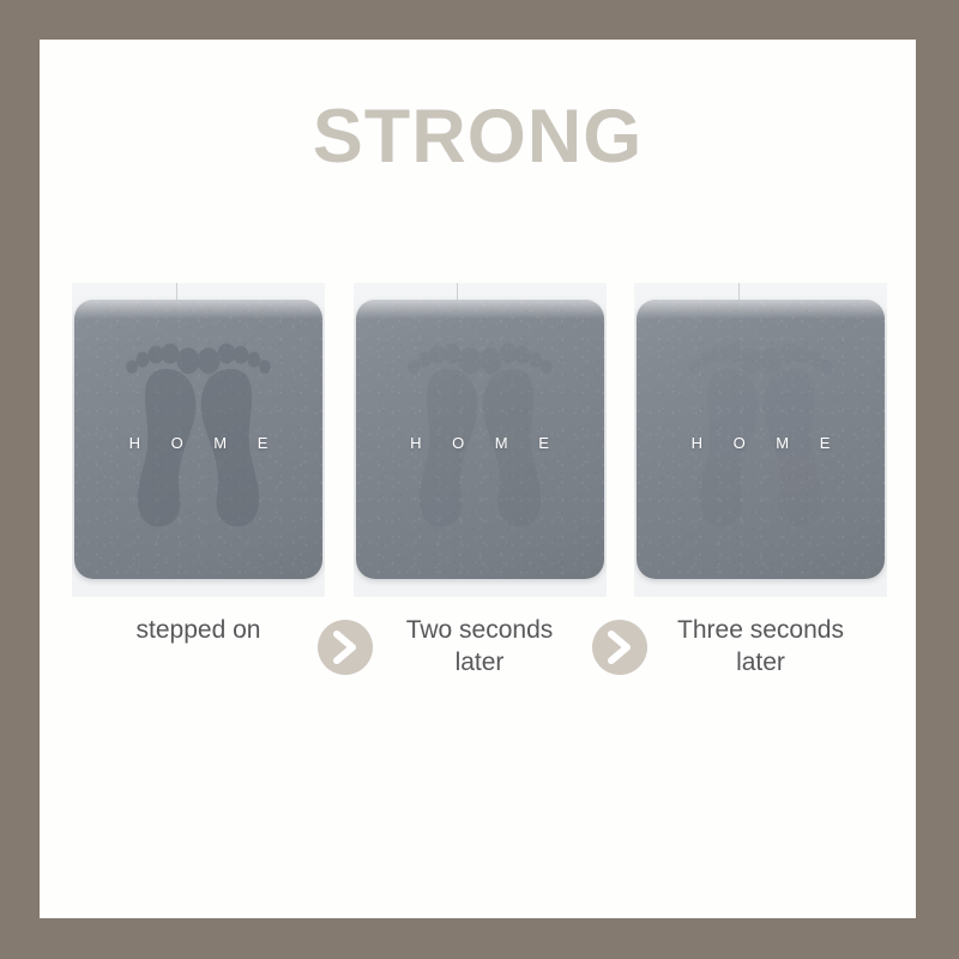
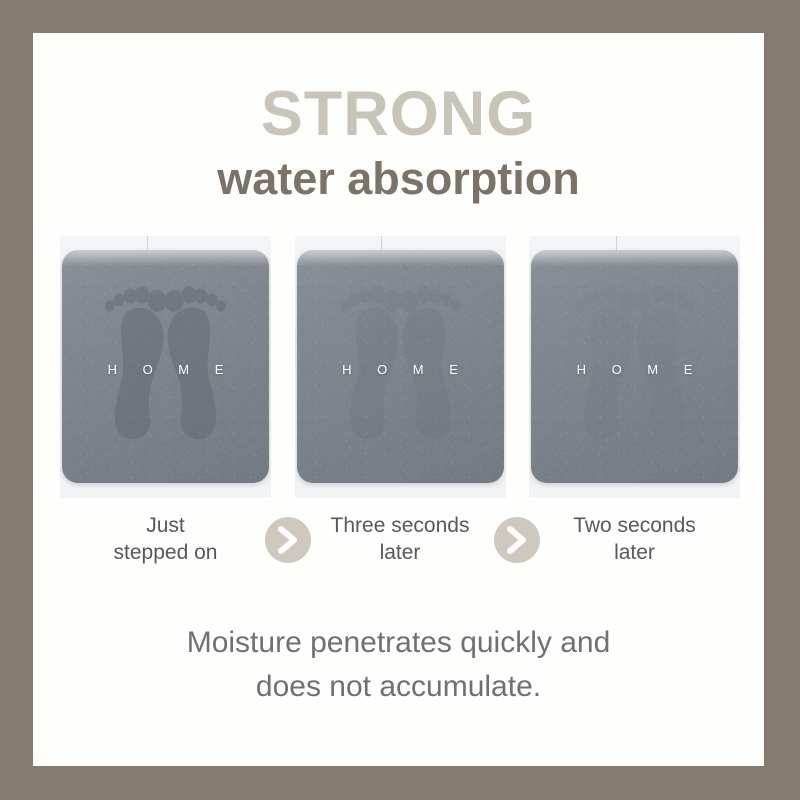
  STRONG
+ water absorption
  H O M E
  H O M E
  H O M E
+ Just
  stepped on
- Two seconds
+ Three seconds
  later
- Three seconds
+ Two seconds
  later
+ Moisture penetrates quickly and
+ does not accumulate.
